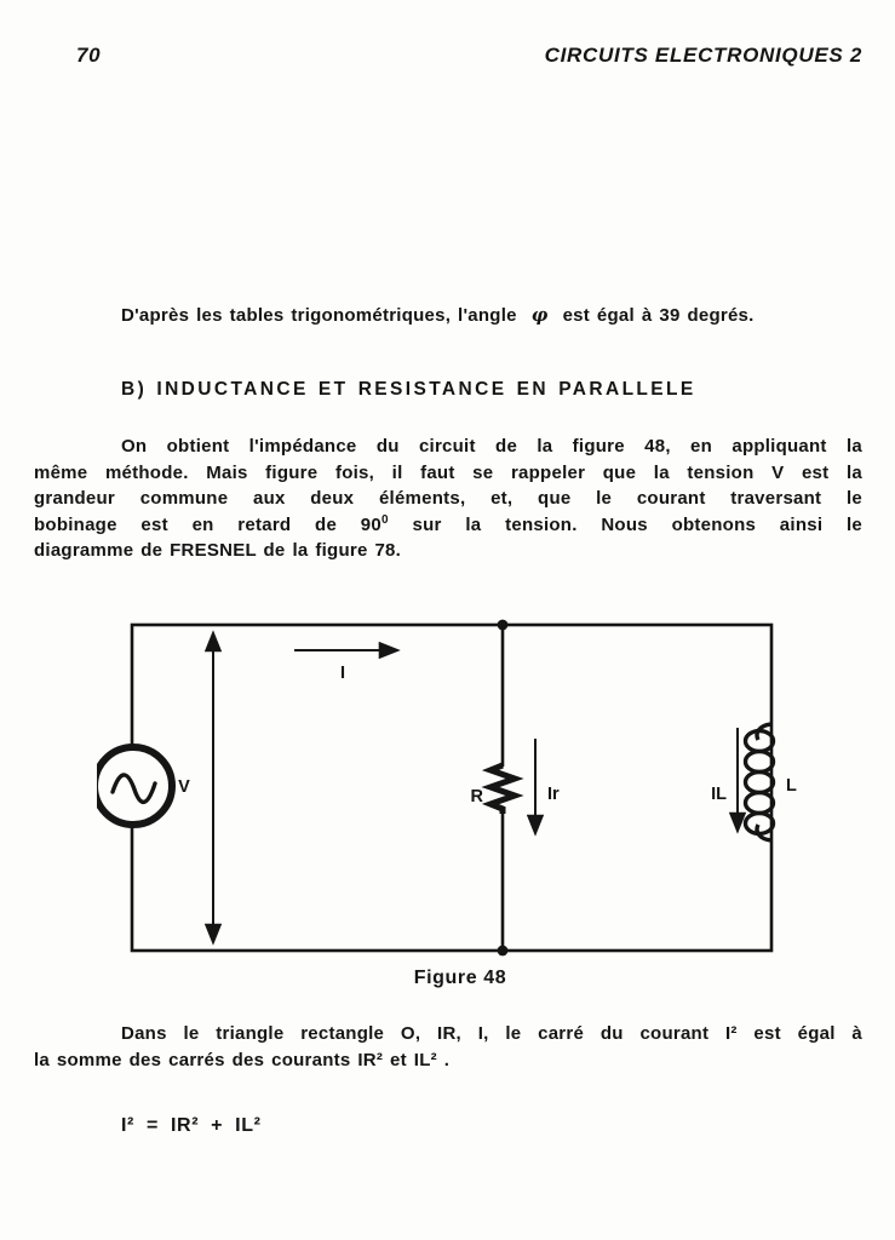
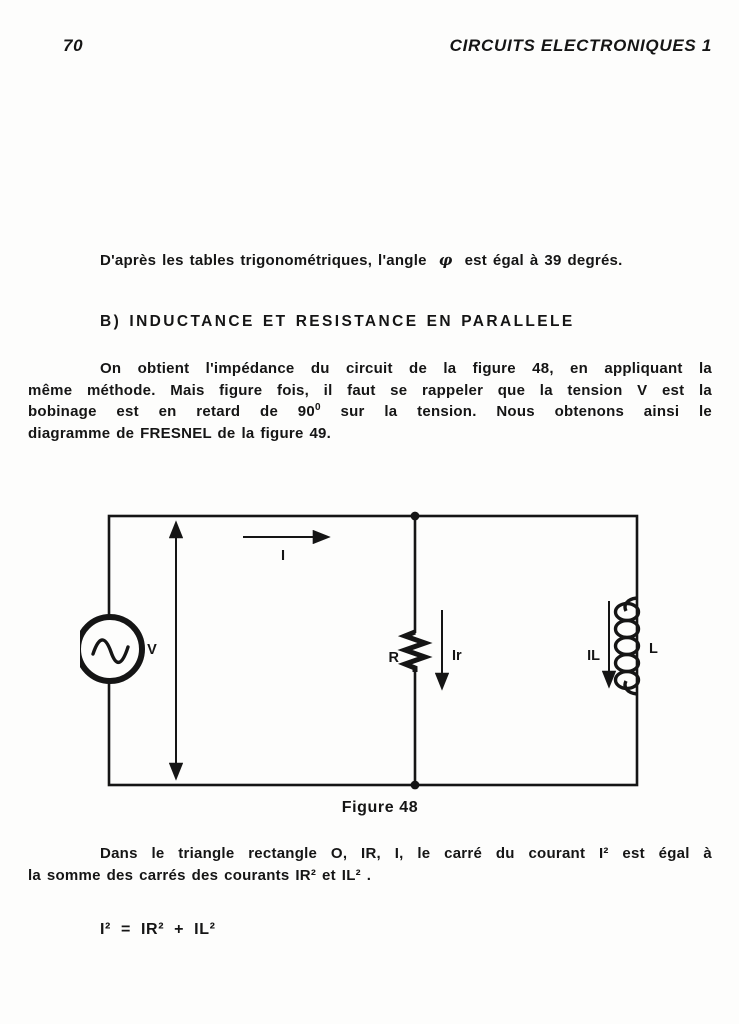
  70
- CIRCUITS ELECTRONIQUES 2
+ CIRCUITS ELECTRONIQUES 1
  D'après les tables trigonométriques, l'angle φ est égal à 39 degrés.
  B) INDUCTANCE ET RESISTANCE EN PARALLELE
  On obtient l'impédance du circuit de la figure 48, en appliquant la
  même méthode. Mais figure fois, il faut se rappeler que la tension V est la
- grandeur commune aux deux éléments, et, que le courant traversant le
  bobinage est en retard de 900 sur la tension. Nous obtenons ainsi le
- diagramme de FRESNEL de la figure 78.
+ diagramme de FRESNEL de la figure 49.
  V
  I
  R
  Ir
  L
  IL
  Figure 48
  Dans le triangle rectangle O, IR, I, le carré du courant I² est égal à
  la somme des carrés des courants IR² et IL² .
  I² = IR² + IL²
